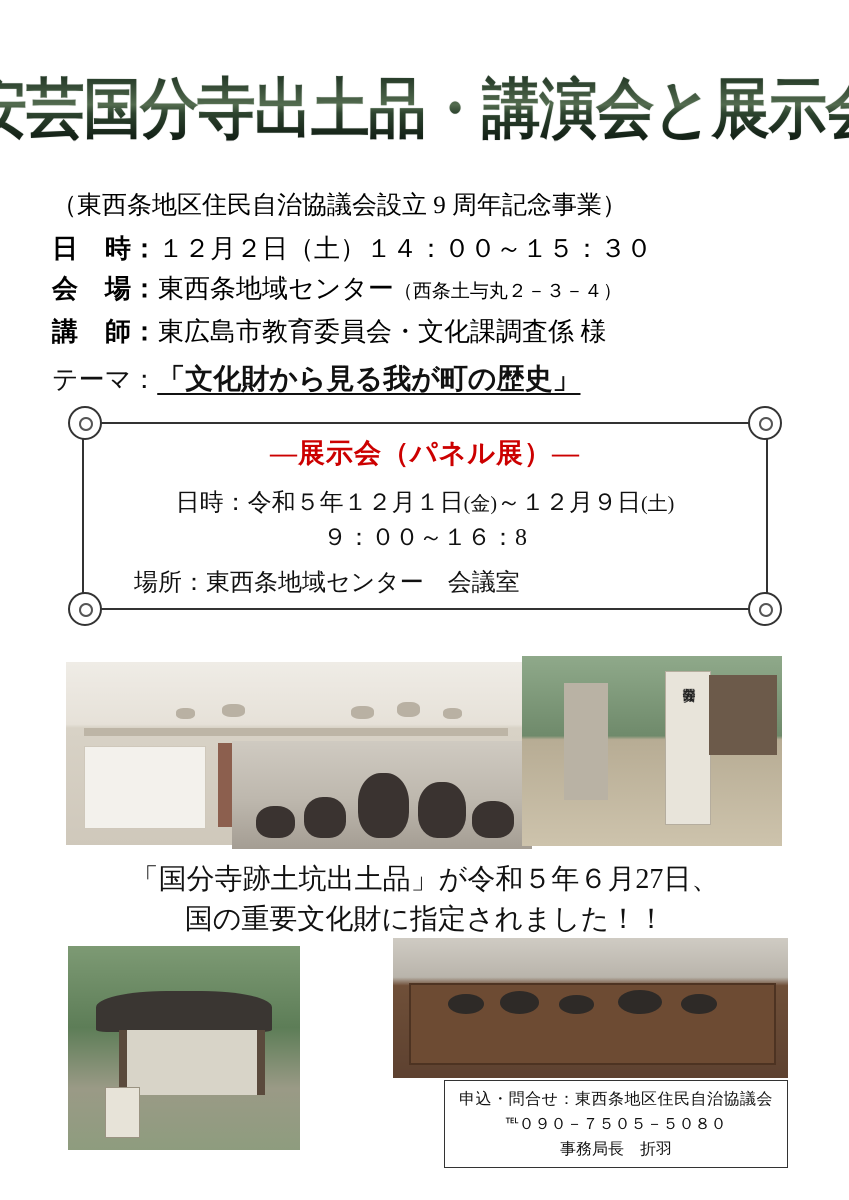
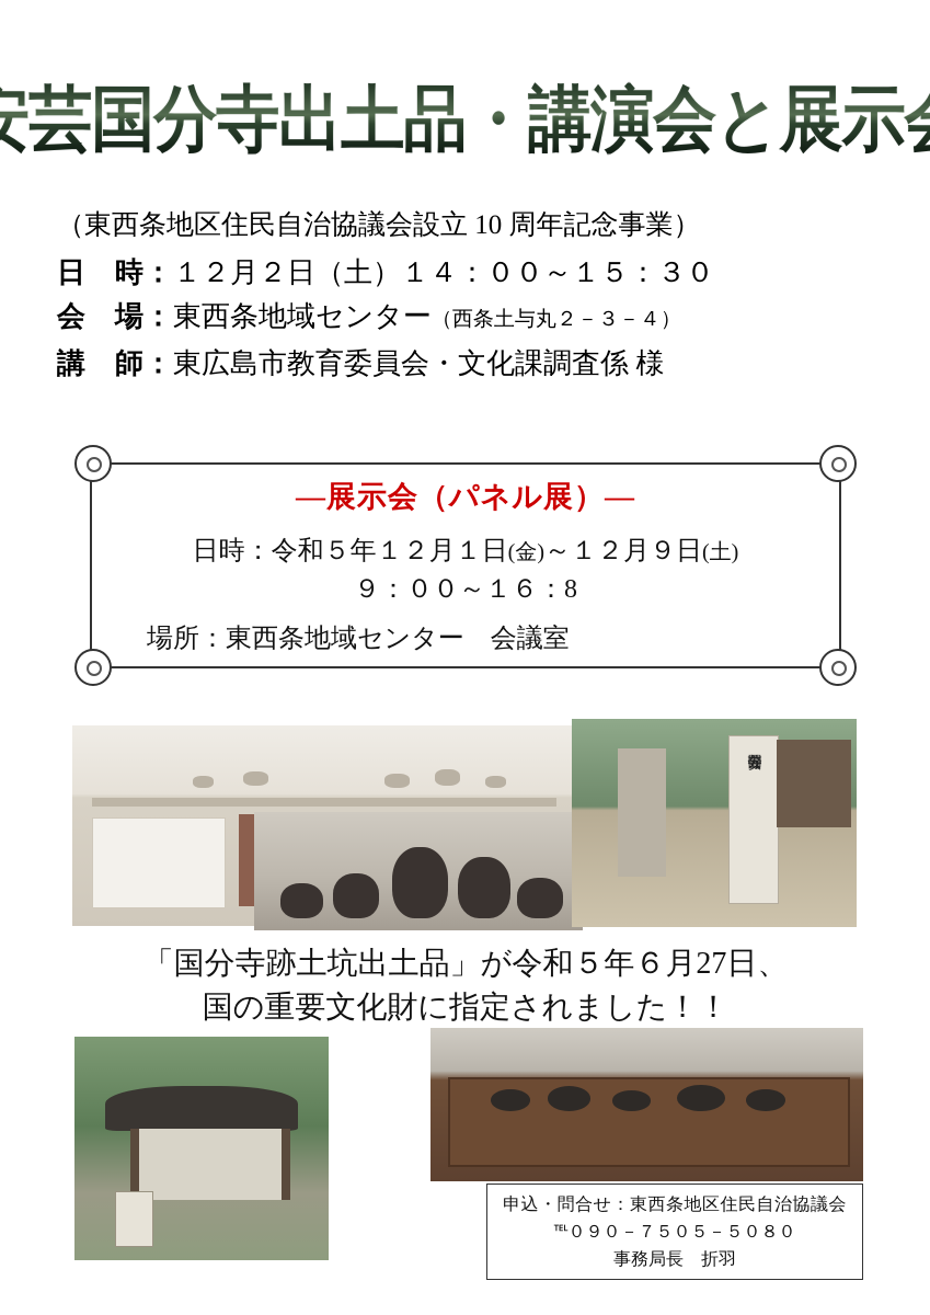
  芸国分寺出土品・講演会と展示
- （東西条地区住民自治協議会設立 9 周年記念事業）
+ （東西条地区住民自治協議会設立 10 周年記念事業）
  日 時：１２月２日（土）１４：００～１５：３０
  会 場：東西条地域センター（西条土与丸２－３－４）
  講 師：東広島市教育委員会・文化課調査係 様
- テーマ：「文化財から見る我が町の歴史」
  ―展示会（パネル展）―
  日時：令和５年１２月１日(金)～１２月９日(土)
  ９：００～１６：8
  場所：東西条地域センター 会議室
  「国分寺跡土坑出土品」が令和５年６月27日、
  国の重要文化財に指定されました！！
  申込・問合せ：東西条地区住民自治協議会
  ℡０９０－７５０５－５０８０
  事務局長 折羽
